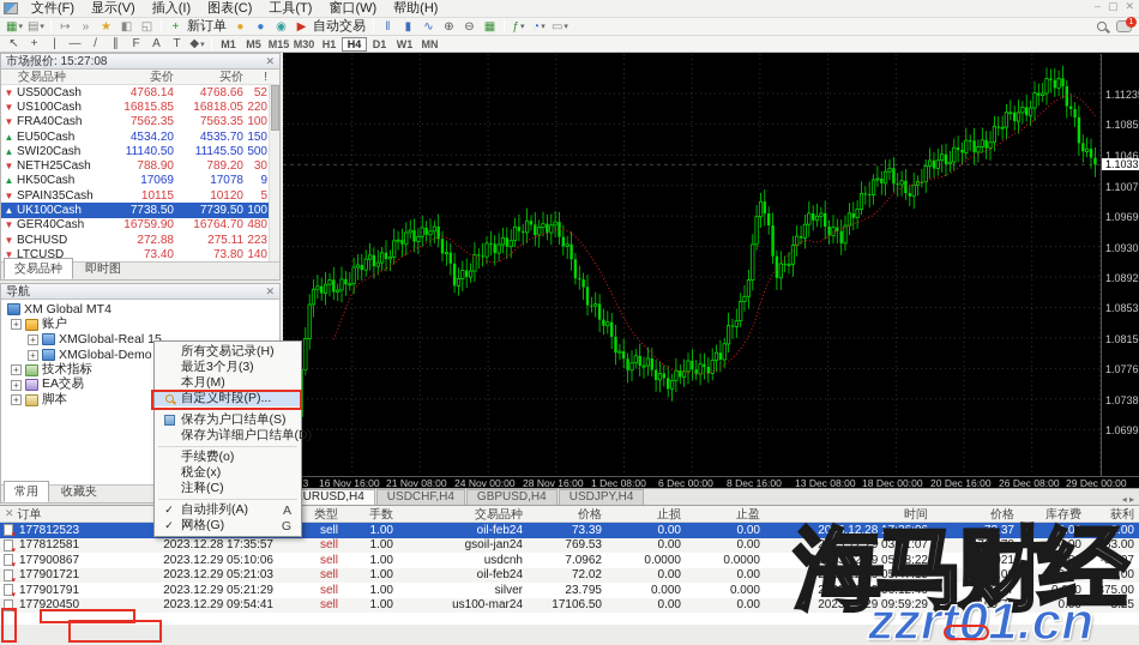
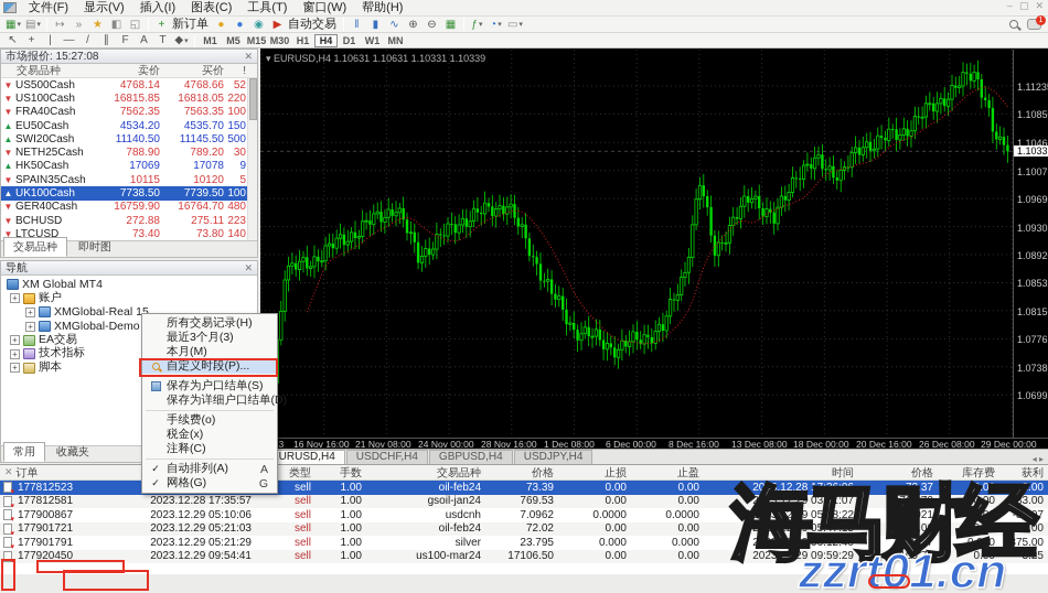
  文件(F)
  显示(V)
  插入(I)
  图表(C)
  工具(T)
  窗口(W)
  帮助(H)
  –
  ▢
  ✕
  ▦
  ▤
  ↦
  »
  ★
  ◧
  ◱
  +
  新订单
  ●
  ●
  ◉
  ▶
  自动交易
  ‖
  ▮
  ∿
  ⊕
  ⊖
  ▦
  ƒ
  ◔
  ▭
  ↖
  +
  |
  —
  /
  ∥
  F
  A
  T
  ◆
  M1
  M5
  M15
  M30
  H1
  H4
  D1
  W1
  MN
  市场报价: 15:27:08
  ✕
  交易品种
  卖价
  买价
  !
  ▼
  US500Cash
  4768.14
  4768.66
  52
  ▼
  US100Cash
  16815.85
  16818.05
  220
  ▼
  FRA40Cash
  7562.35
  7563.35
  100
  ▲
  EU50Cash
  4534.20
  4535.70
  150
  ▲
  SWI20Cash
  11140.50
  11145.50
  500
  ▼
  NETH25Cash
  788.90
  789.20
  30
  ▲
  HK50Cash
  17069
  17078
  9
  ▼
  SPAIN35Cash
  10115
  10120
  5
  ▲
  UK100Cash
  7738.50
  7739.50
  100
  ▼
  GER40Cash
  16759.90
  16764.70
  480
  ▼
  BCHUSD
  272.88
  275.11
  223
  ▼
  LTCUSD
  73.40
  73.80
  140
  交易品种
  即时图
  导航
  ✕
  XM Global MT4
  +
  账户
  +
  XMGlobal-Real 1
  +
  XMGlobal-Demo
  +
- 技术指标
+ EA交易
  +
- EA交易
+ 技术指标
  +
  脚本
  常用
  收藏夹
+ ▾ EURUSD,H4 1.10631 1.10631 1.10331 1.10339
  1.1123
  1.1085
  1.1046
  1.1007
  1.0969
  1.0930
  1.0892
  1.0853
  1.0815
  1.0776
  1.0738
  1.0699
  1.1033
  16 Nov 16:00
  21 Nov 08:00
  24 Nov 00:00
  28 Nov 16:00
  1 Dec 08:00
  6 Dec 00:00
  8 Dec 16:00
  13 Dec 08:00
  18 Dec 00:00
  20 Dec 16:00
  26 Dec 08:00
  29 Dec 00:00
  URUSD,H4
  USDCHF,H4
  GBPUSD,H4
  USDJPY,H4
  ◂ ▸
  ✕
  订单
  类型
  手数
  交易品种
  价格
  止损
  止盈
  时间
  价格
  库存费
  获利
  177812523
  sell
  1.00
  oil-feb24
  73.39
  0.00
  0.00
  2023.12.28 17:36:06
  73.37
  0.00
  2.00
  177812581
  2023.12.28 17:35:57
  sell
  1.00
  gsoil-jan24
  769.53
  0.00
  0.00
  2023.12.29 03:41:07
  764.70
  0.00
  483.00
  177900867
  2023.12.29 05:10:06
  sell
  1.00
  usdcnh
  7.0962
  0.0000
  0.0000
  2023.12.29 05:18:22
  7.1021
  0.00
  -83.07
  177901721
  2023.12.29 05:21:03
  sell
  1.00
  oil-feb24
  72.02
  0.00
  0.00
  2023.12.29 05:47:15
  72.06
  0.00
  -4.00
  177901791
  2023.12.29 05:21:29
  sell
  1.00
  silver
  23.795
  0.000
  0.000
  2023.12.29 06:12:40
  23.87
  0.000
  -375.00
  177920450
  2023.12.29 09:54:41
  sell
  1.00
  us100-mar24
  17106.50
  0.00
  0.00
  2023.12.29 09:59:29
  17109.75
  0.00
  -3.25
  所有交易记录(H)
  最近3个月(3)
  本月(M)
  自定义时段(P)...
  保存为户口结单(S)
  保存为详细户口结单(D)
  手续费(o)
  税金(x)
  注释(C)
  ✓
  自动排列(A)
  A
  ✓
  网格(G)
  G
  海马财经
  zzrt01.cn
